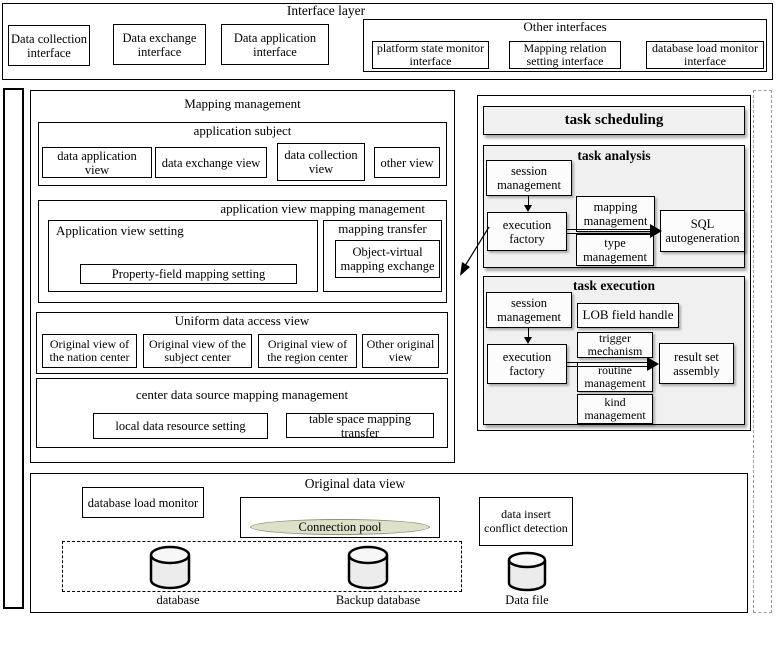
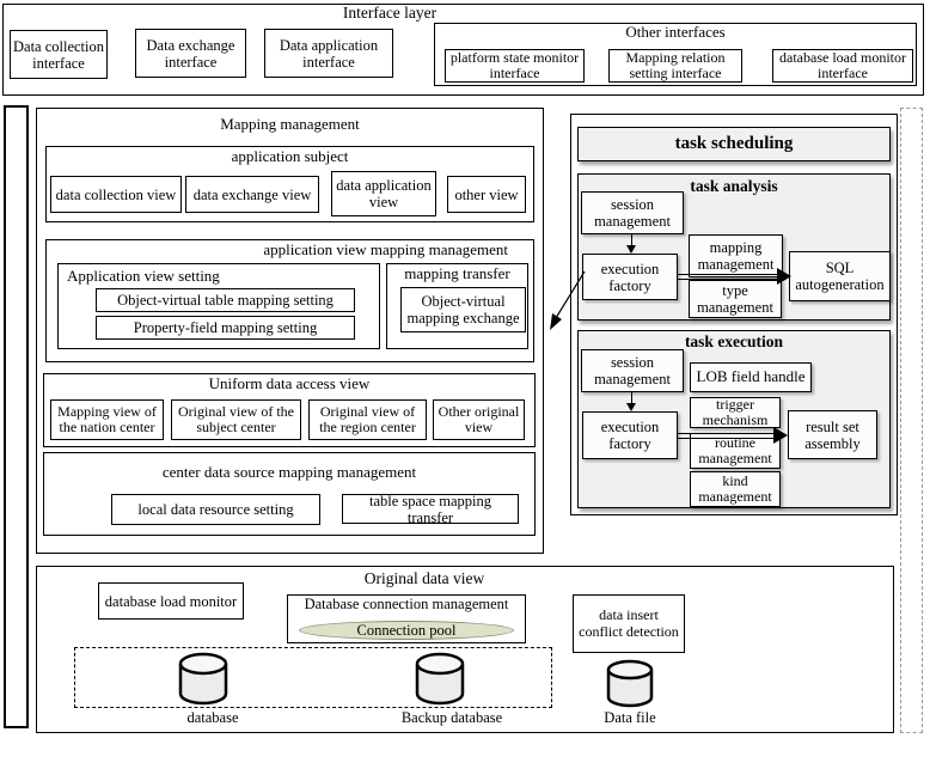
  Interface layer
  Data collection interface
  Data exchange interface
  Data application interface
  Other interfaces
  platform state monitor interface
  Mapping relation setting interface
  database load monitor interface
  Mapping management
  application subject
- data application view
+ data collection view
  data exchange view
- data collection view
+ data application view
  other view
  application view mapping management
  Application view setting
+ Object-virtual table mapping setting
  Property-field mapping setting
  mapping transfer
  Object-virtual mapping exchange
  Uniform data access view
- Original view of the nation center
+ Mapping view of the nation center
  Original view of the subject center
  Original view of the region center
  Other original view
  center data source mapping management
  local data resource setting
  table space mapping transfer
  task scheduling
  task analysis
  session management
  execution factory
  mapping management
  type management
  SQL autogeneration
  task execution
  session management
  execution factory
  LOB field handle
  trigger mechanism
  routine management
  kind management
  result set assembly
  Original data view
  database load monitor
+ Database connection management
  Connection pool
  data insert conflict detection
  database
  Backup database
  Data file
